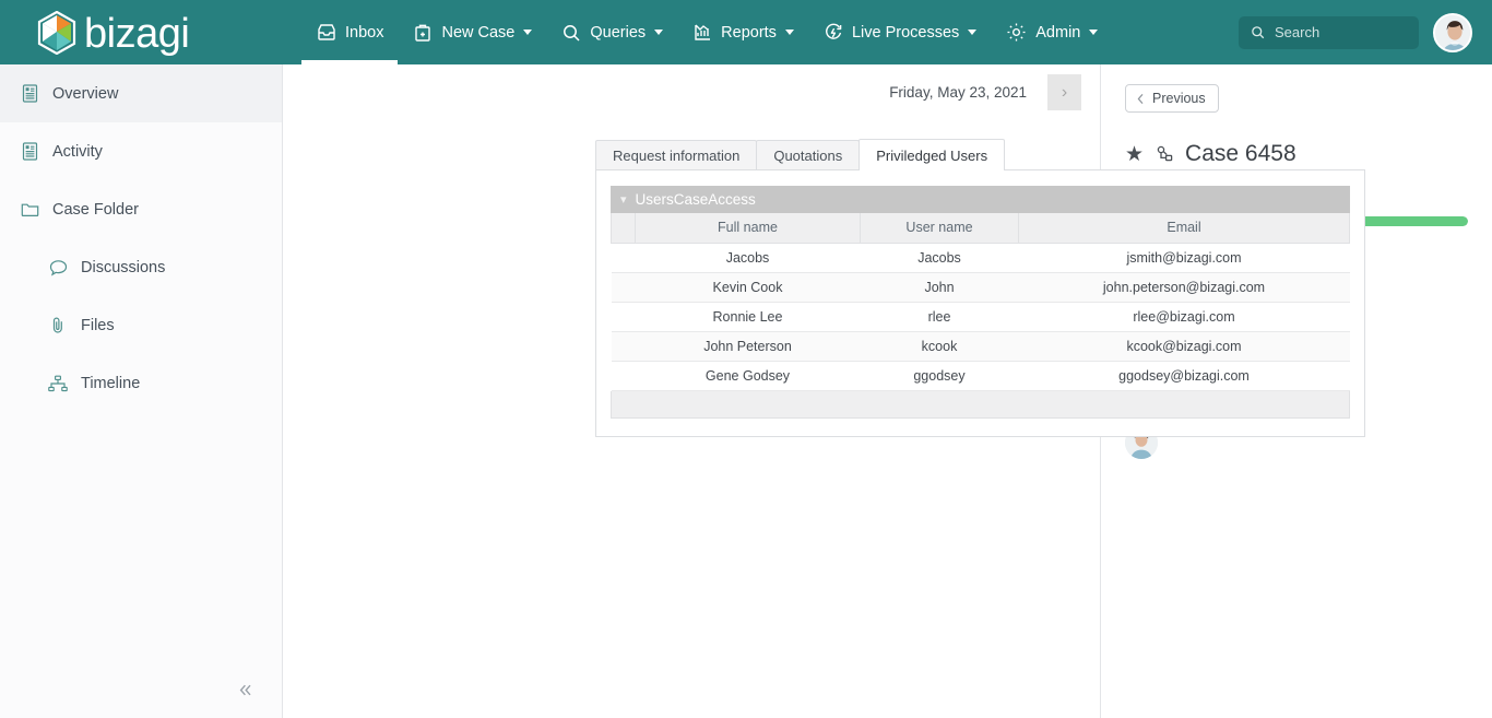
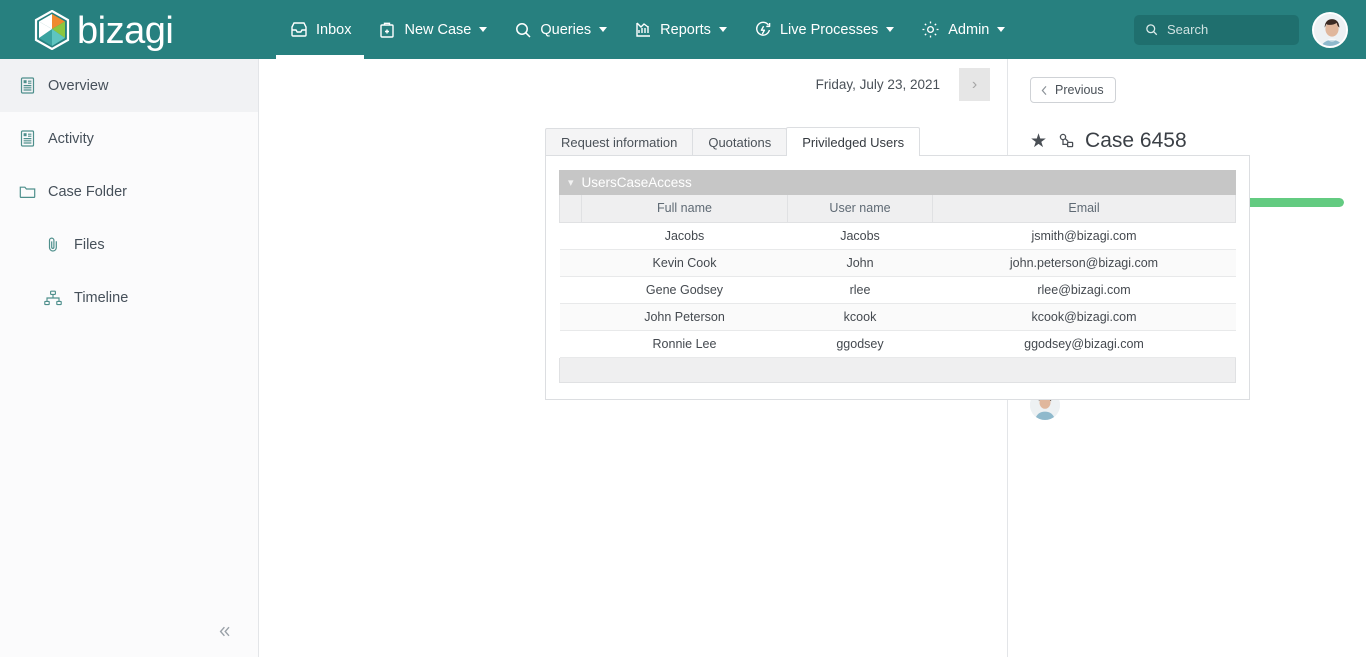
  bizagi
  Inbox
  New Case
  Queries
  Reports
  Live Processes
  Admin
  Search
  Overview
  Activity
  Case Folder
- Discussions
  Files
  Timeline
- Friday, May 23, 2021
+ Friday, July 23, 2021
  ›
  Request information
  Quotations
  Priviledged Users
  ▾
  UsersCaseAccess
  	Full name	User name	Email
  	Jacobs	Jacobs	jsmith@bizagi.com
  	Kevin Cook	John	john.peterson@bizagi.com
- 	Ronnie Lee	rlee	rlee@bizagi.com
+ 	Gene Godsey	rlee	rlee@bizagi.com
  	John Peterson	kcook	kcook@bizagi.com
- 	Gene Godsey	ggodsey	ggodsey@bizagi.com
+ 	Ronnie Lee	ggodsey	ggodsey@bizagi.com
  Previous
  ★
  Case 6458
